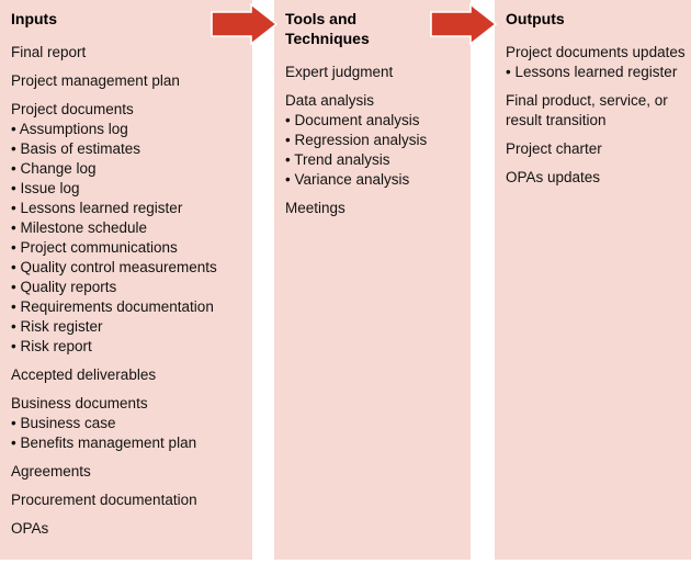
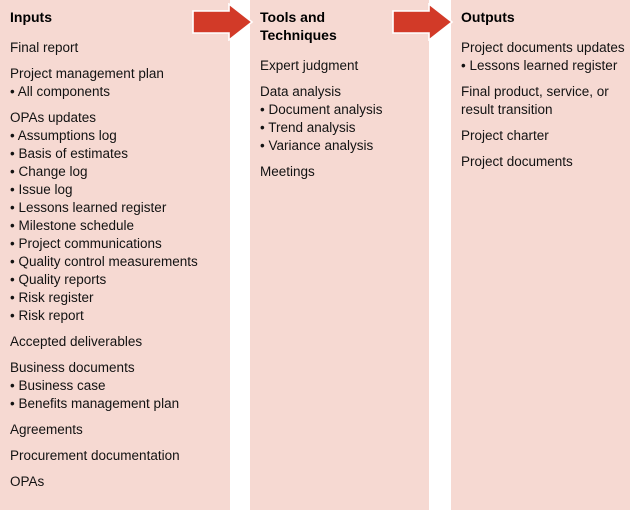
  Inputs
  Final report
  Project management plan
+ • All components
- Project documents
+ OPAs updates
  • Assumptions log
  • Basis of estimates
  • Change log
  • Issue log
  • Lessons learned register
  • Milestone schedule
  • Project communications
  • Quality control measurements
  • Quality reports
- • Requirements documentation
  • Risk register
  • Risk report
  Accepted deliverables
  Business documents
  • Business case
  • Benefits management plan
  Agreements
  Procurement documentation
  OPAs
  Tools and Techniques
  Expert judgment
  Data analysis
  • Document analysis
- • Regression analysis
  • Trend analysis
  • Variance analysis
  Meetings
  Outputs
  Project documents updates
  • Lessons learned register
  Final product, service, or result transition
  Project charter
- OPAs updates
+ Project documents
